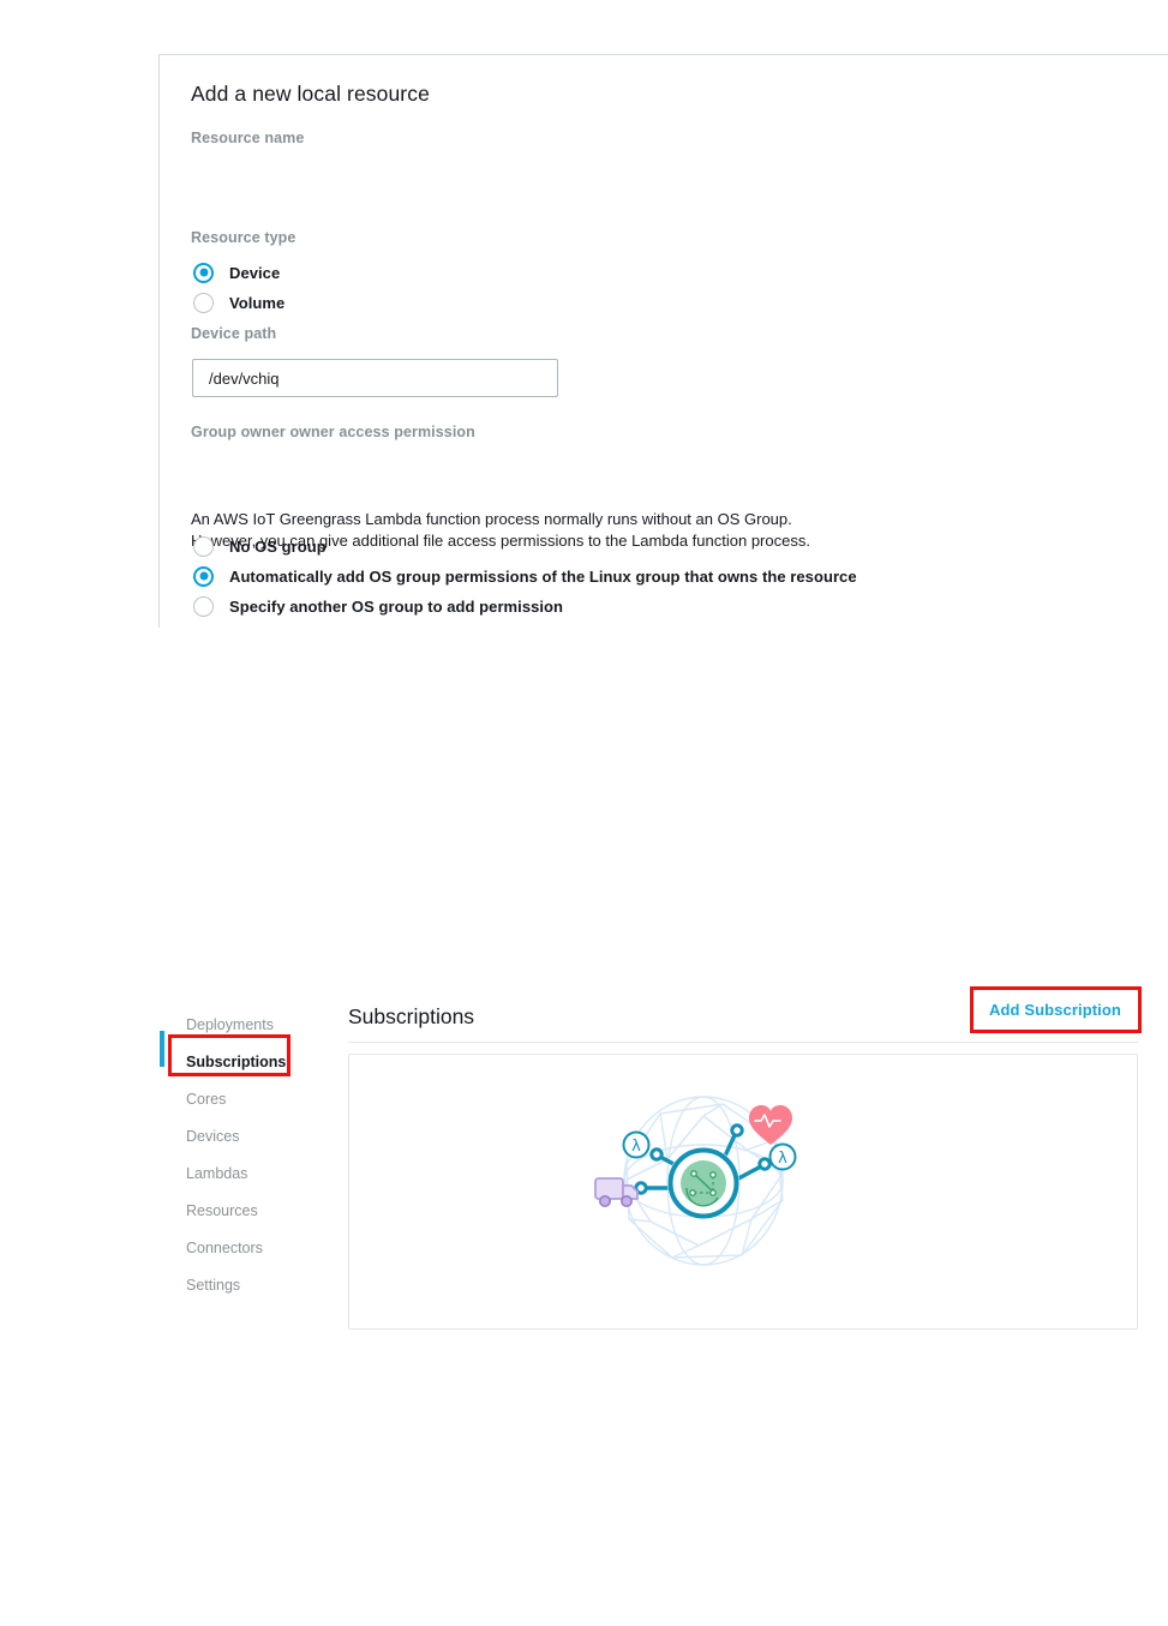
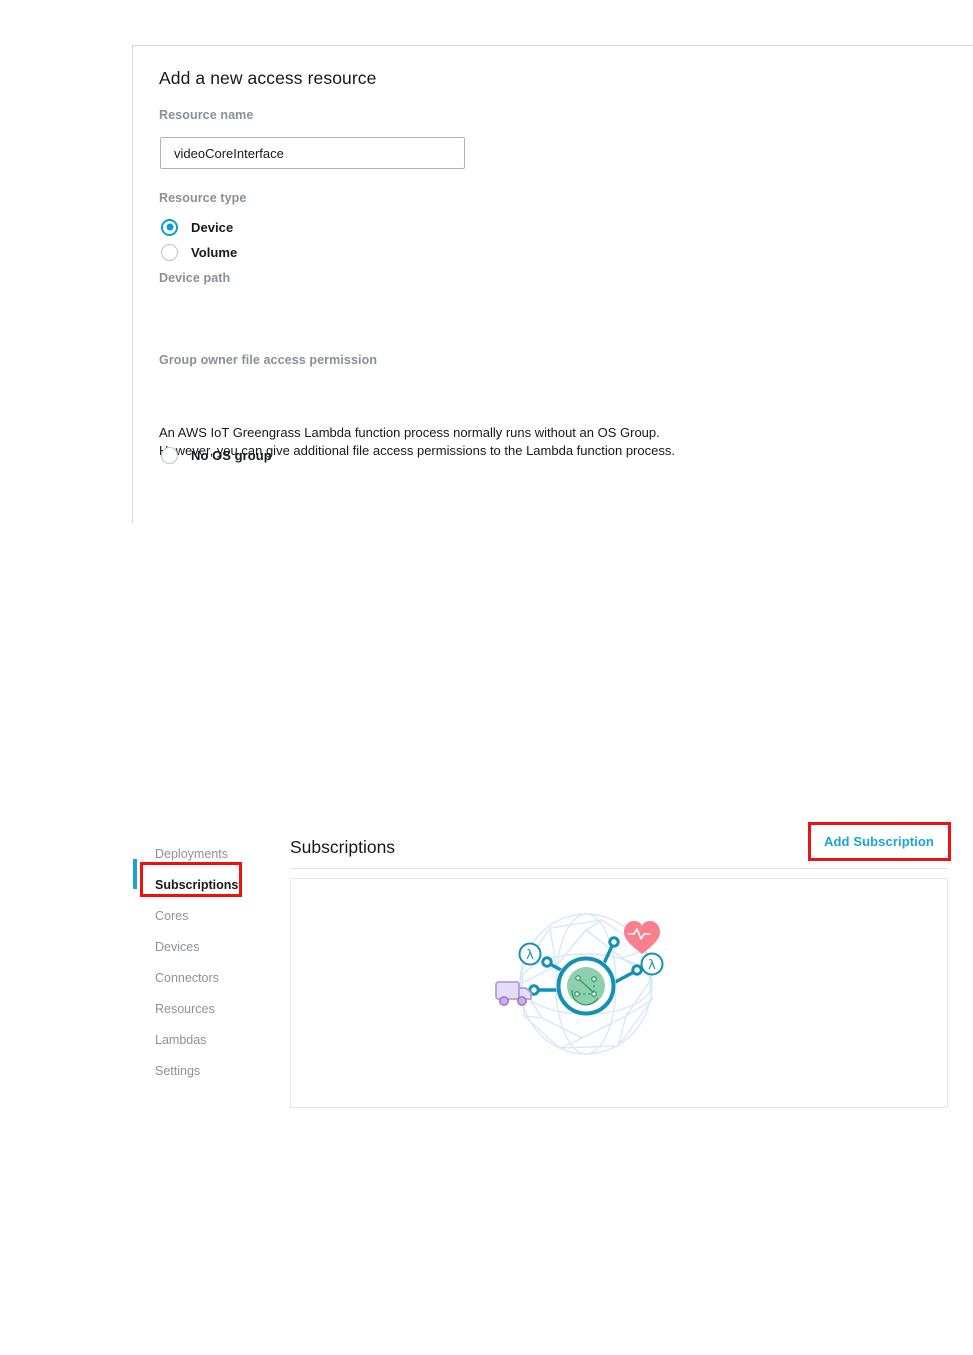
- Add a new local resource
+ Add a new access resource
  Resource name
+ videoCoreInterface
  Resource type
  Device
  Volume
  Device path
- /dev/vchiq
- Group owner owner access permission
+ Group owner file access permission
  An AWS IoT Greengrass Lambda function process normally runs without an OS Group. wever, you can give additional file access permissions to the Lambda function process.
  No OS group
- Automatically add OS group permissions of the Linux group that owns the resource
- Specify another OS group to add permission
  Deployments
  Subscriptions
  Cores
  Devices
- Lambdas
+ Connectors
  Resources
- Connectors
+ Lambdas
  Settings
  Subscriptions
  λ
  λ
  Add Subscription
